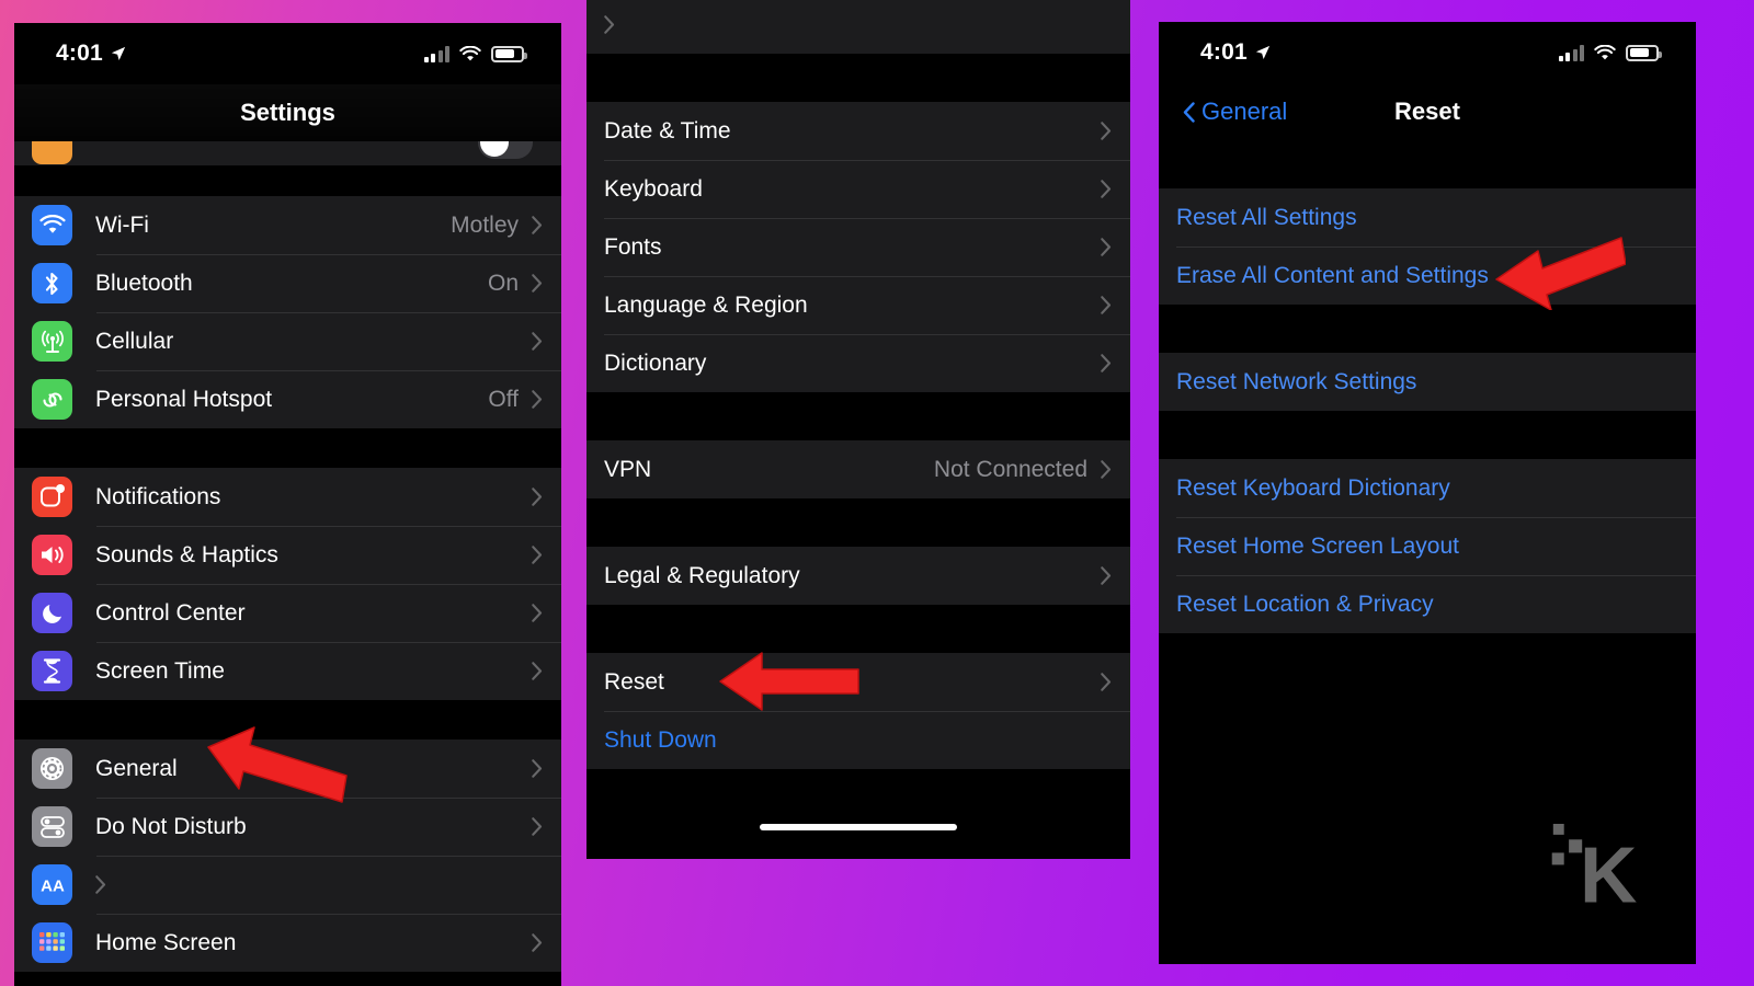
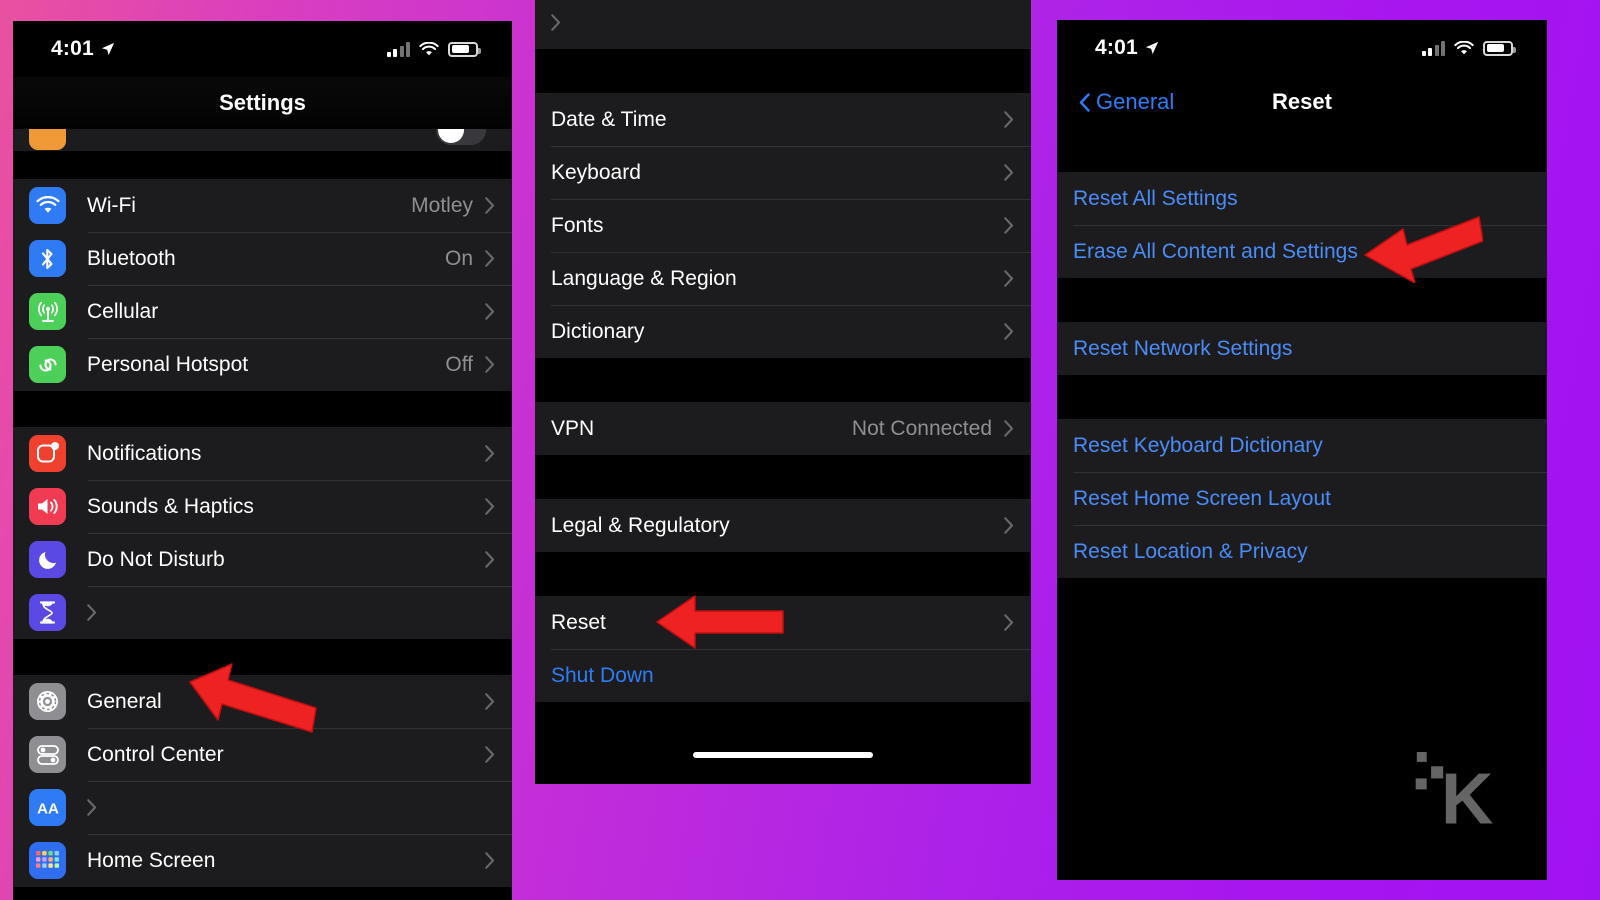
  4:01
  Wi-Fi
  Motley
  Bluetooth
  On
  Cellular
  Personal Hotspot
  Off
  Notifications
  Sounds & Haptics
- Control Center
+ Do Not Disturb
- Screen Time
  General
- Do Not Disturb
+ Control Center
  AA
  Home Screen
  Date & Time
  Keyboard
  Fonts
  Language & Region
  Dictionary
  VPN
  Not Connected
  Legal & Regulatory
  Reset
  Shut Down
  4:01
  General
  Reset
  Reset All Settings
  Erase All Content and Settings
  Reset Network Settings
  Reset Keyboard Dictionary
  Reset Home Screen Layout
  Reset Location & Privacy
  K
